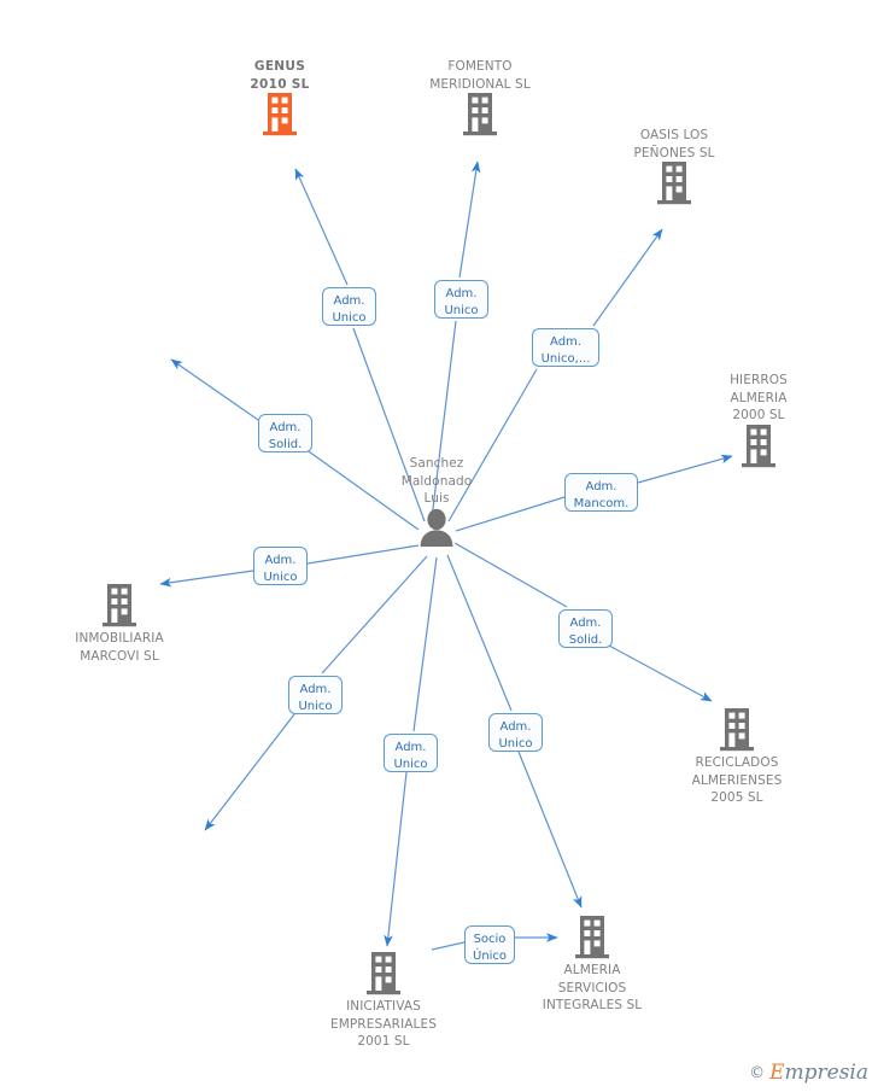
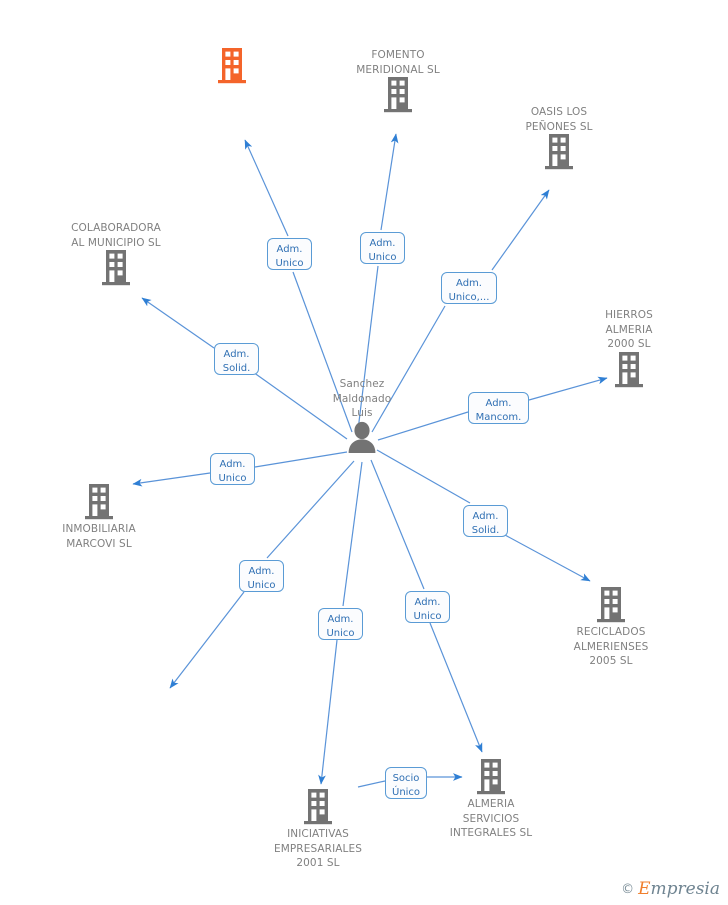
  Sanchez
  Maldonado
  Luis
- GENUS
- 2010 SL
  FOMENTO
  MERIDIONAL SL
  OASIS LOS
  PEÑONES SL
  HIERROS
  ALMERIA
  2000 SL
+ COLABORADORA
+ AL MUNICIPIO SL
  RECICLADOS
  ALMERIENSES
  2005 SL
  ALMERIA
  SERVICIOS
  INTEGRALES SL
  INICIATIVAS
  EMPRESARIALES
  2001 SL
  INMOBILIARIA
  MARCOVI SL
  Adm.
  Unico
  Adm.
  Unico
  Adm.
  Unico,...
  Adm.
  Mancom.
  Adm.
  Solid.
  Adm.
  Unico
  Adm.
  Unico
  Adm.
  Unico
  Adm.
  Unico
  Adm.
  Solid.
  Socio
  Único
  ©
  Empresia
